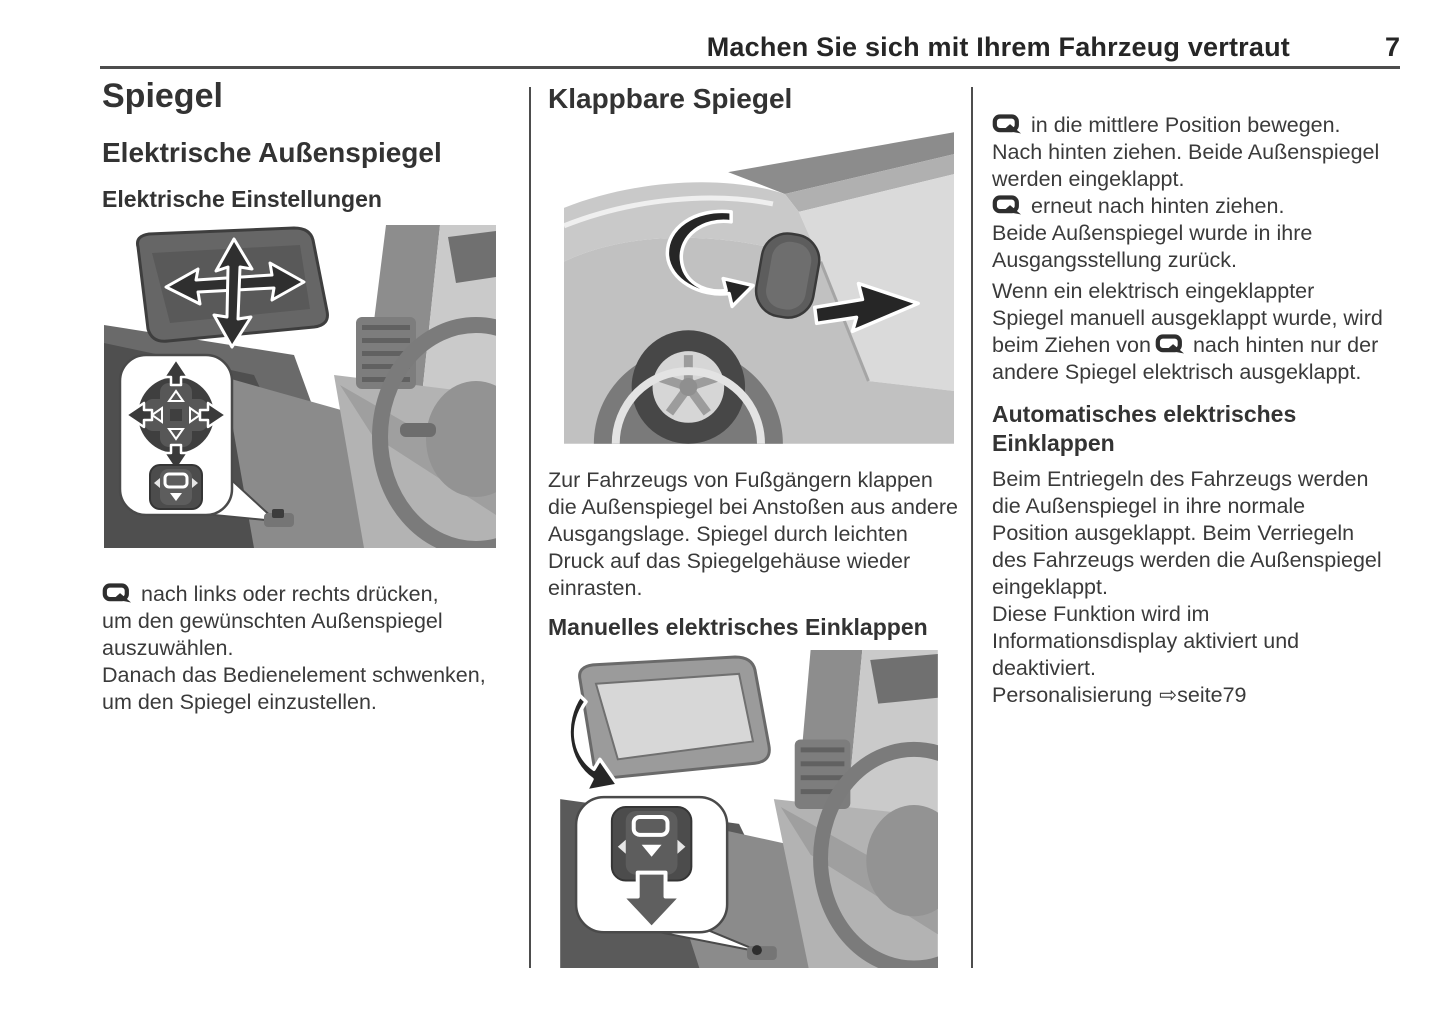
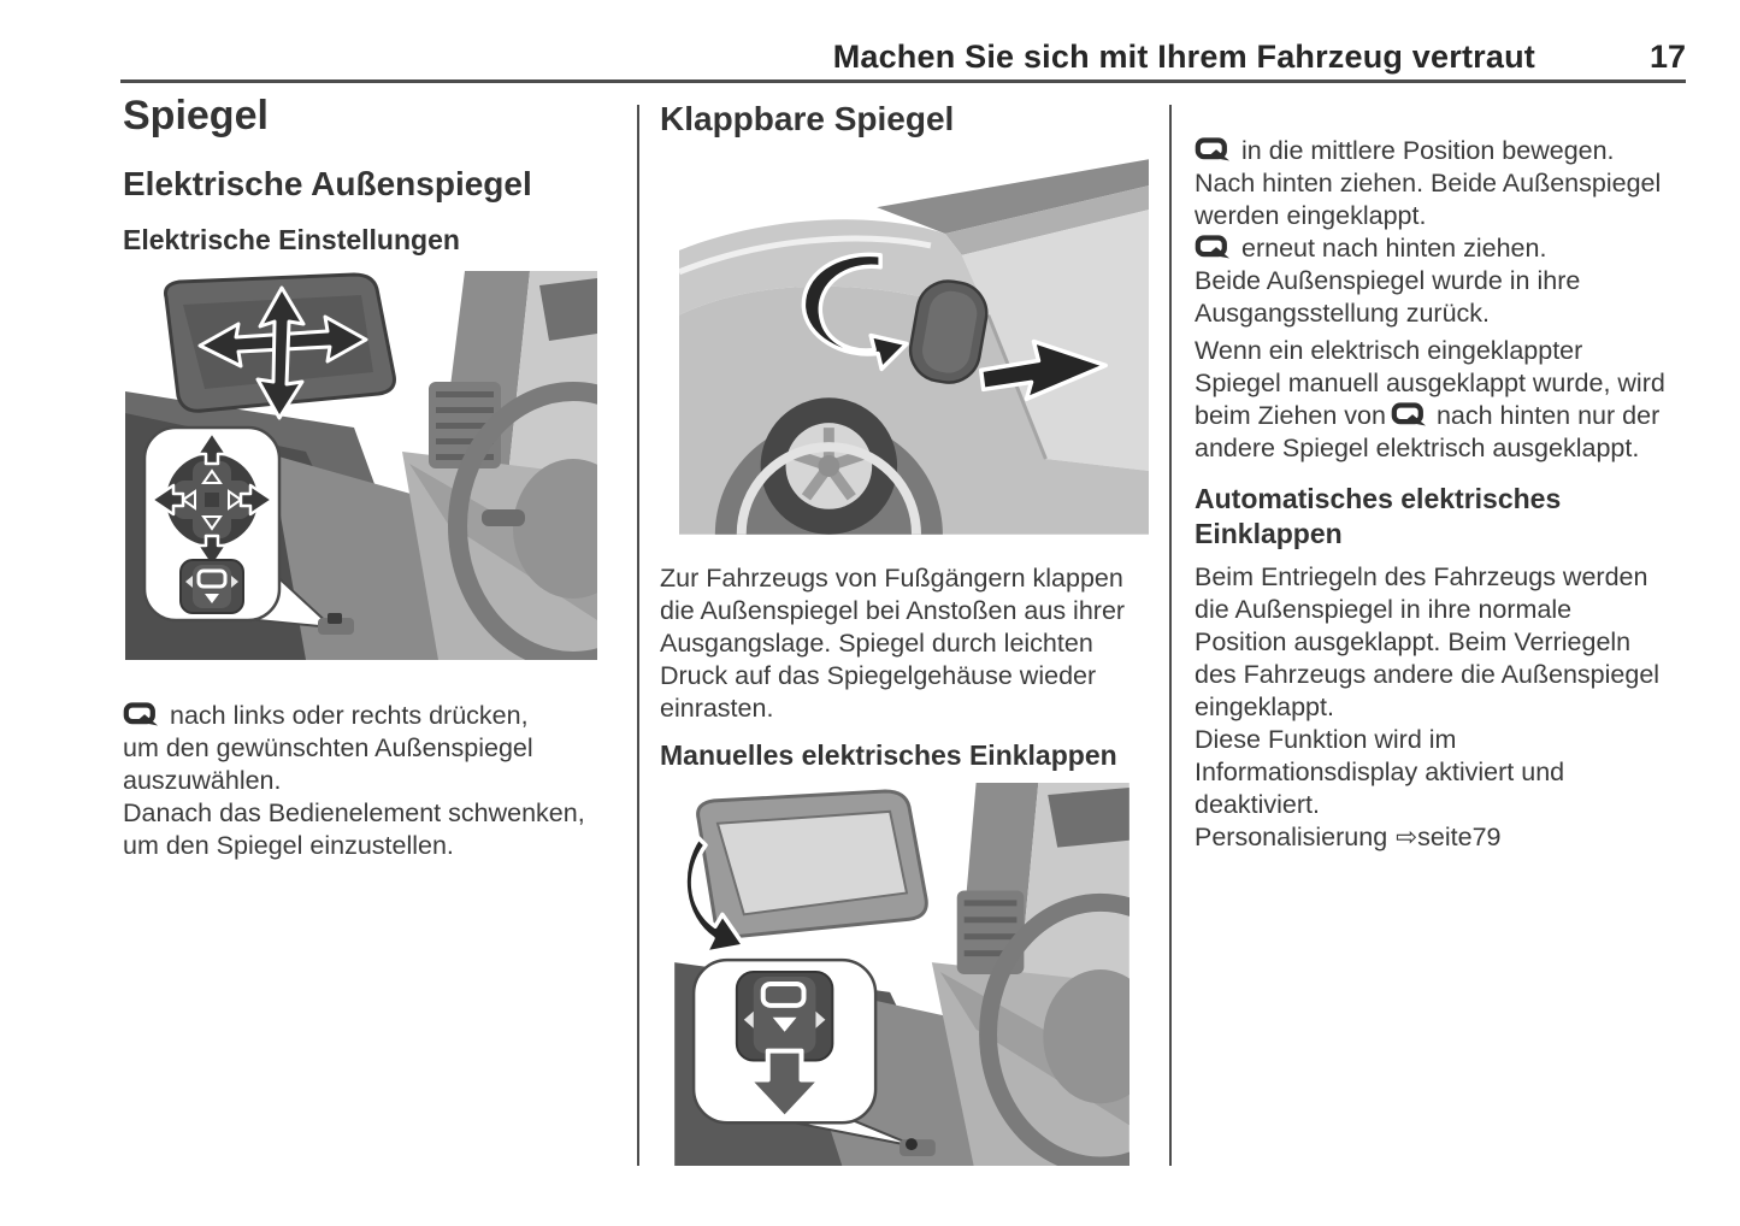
  Machen Sie sich mit Ihrem Fahrzeug vertraut
- 7
+ 17
  Spiegel
  Elektrische Außenspiegel
  Elektrische Einstellungen
  nach links oder rechts drücken,
  um den gewünschten Außenspiegel
  auszuwählen.
  Danach das Bedienelement schwenken,
  um den Spiegel einzustellen.
  Klappbare Spiegel
  Zur Fahrzeugs von Fußgängern klappen
- die Außenspiegel bei Anstoßen aus andere
+ die Außenspiegel bei Anstoßen aus ihrer
  Ausgangslage. Spiegel durch leichten
  Druck auf das Spiegelgehäuse wieder
  einrasten.
  Manuelles elektrisches Einklappen
  in die mittlere Position bewegen.
  Nach hinten ziehen. Beide Außenspiegel
  werden eingeklappt.
  erneut nach hinten ziehen.
  Beide Außenspiegel wurde in ihre
  Ausgangsstellung zurück.
  Wenn ein elektrisch eingeklappter
  Spiegel manuell ausgeklappt wurde, wird
  beim Ziehen von nach hinten nur der
  andere Spiegel elektrisch ausgeklappt.
  Automatisches elektrisches
  Einklappen
  Beim Entriegeln des Fahrzeugs werden
  die Außenspiegel in ihre normale
  Position ausgeklappt. Beim Verriegeln
- des Fahrzeugs werden die Außenspiegel
+ des Fahrzeugs andere die Außenspiegel
  eingeklappt.
  Diese Funktion wird im
  Informationsdisplay aktiviert und
  deaktiviert.
  Personalisierung ⇨seite79
